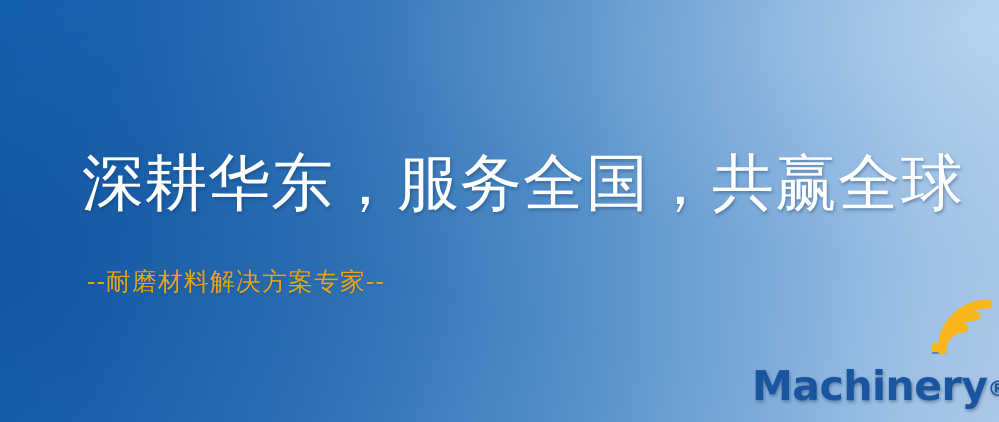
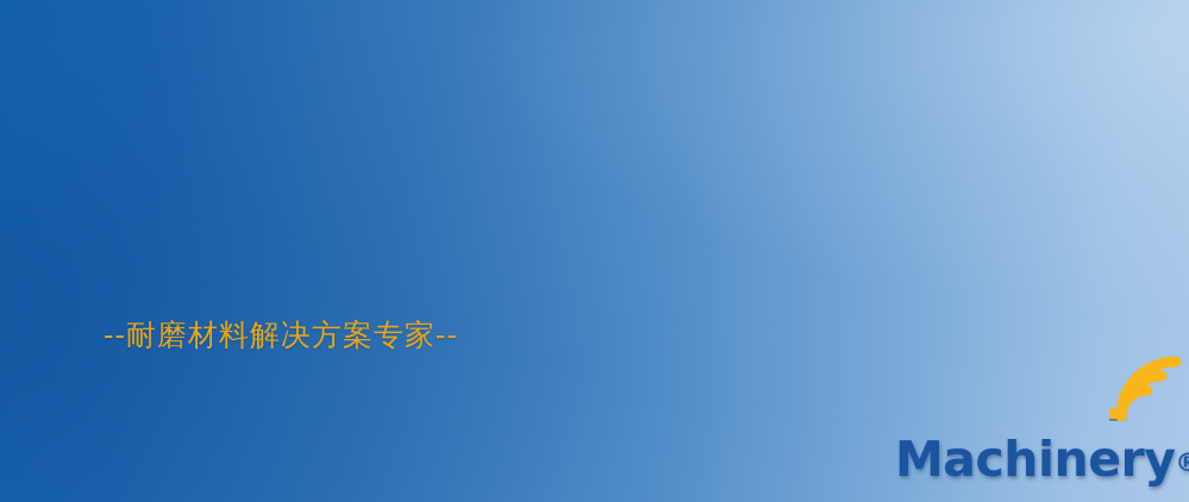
- 深耕华东，服务全国，共赢全球
  --耐磨材料解决方案专家--
  Machinery®
